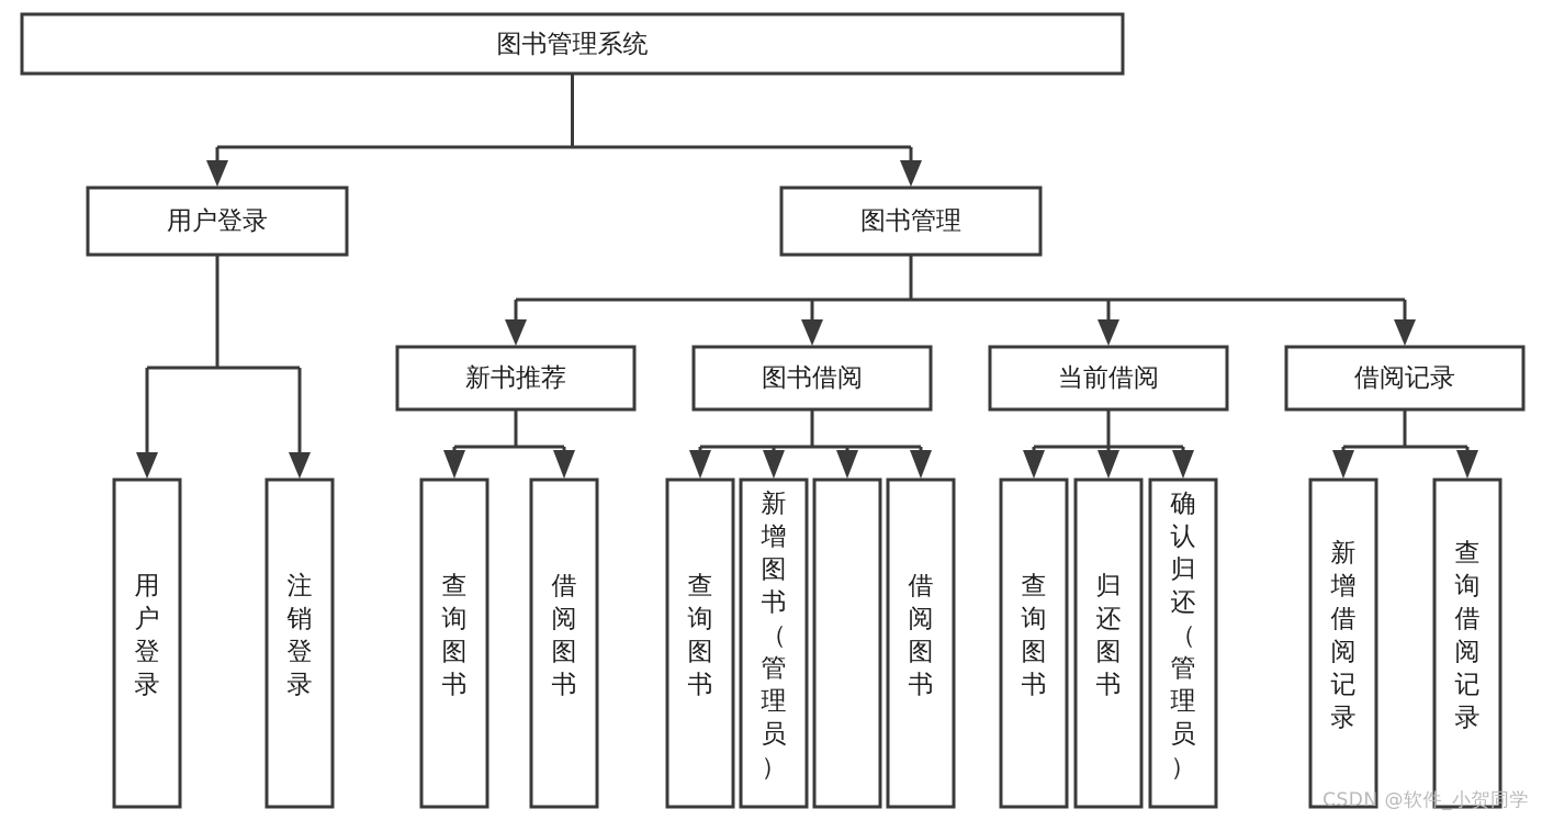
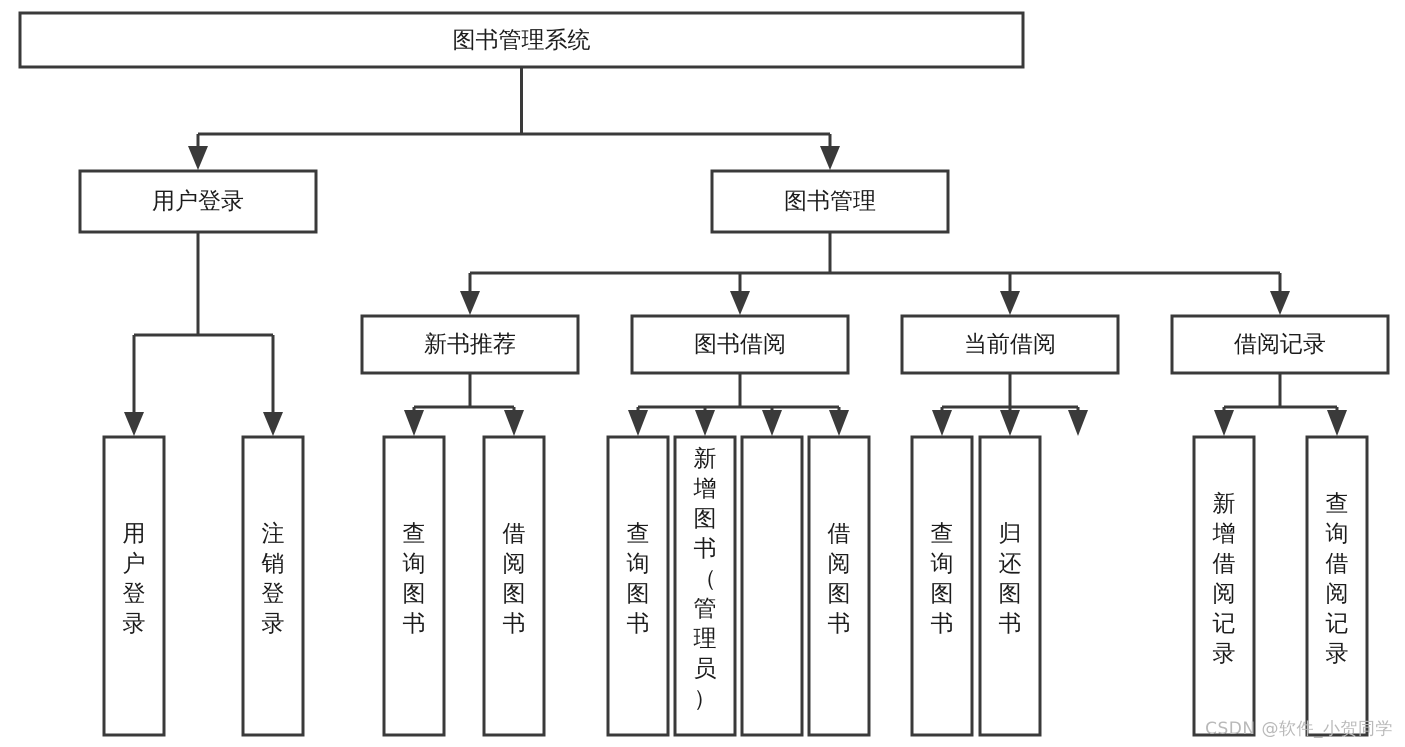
  图书管理系统
  用户登录
  图书管理
  新书推荐
  图书借阅
  当前借阅
  借阅记录
  用户登录
  注销登录
  查询图书
  借阅图书
  查询图书
  新增图书（管理员）
  借阅图书
  查询图书
  归还图书
- 确认归还（管理员）
  新增借阅记录
  查询借阅记录
  CSDN @软件_小贺同学
